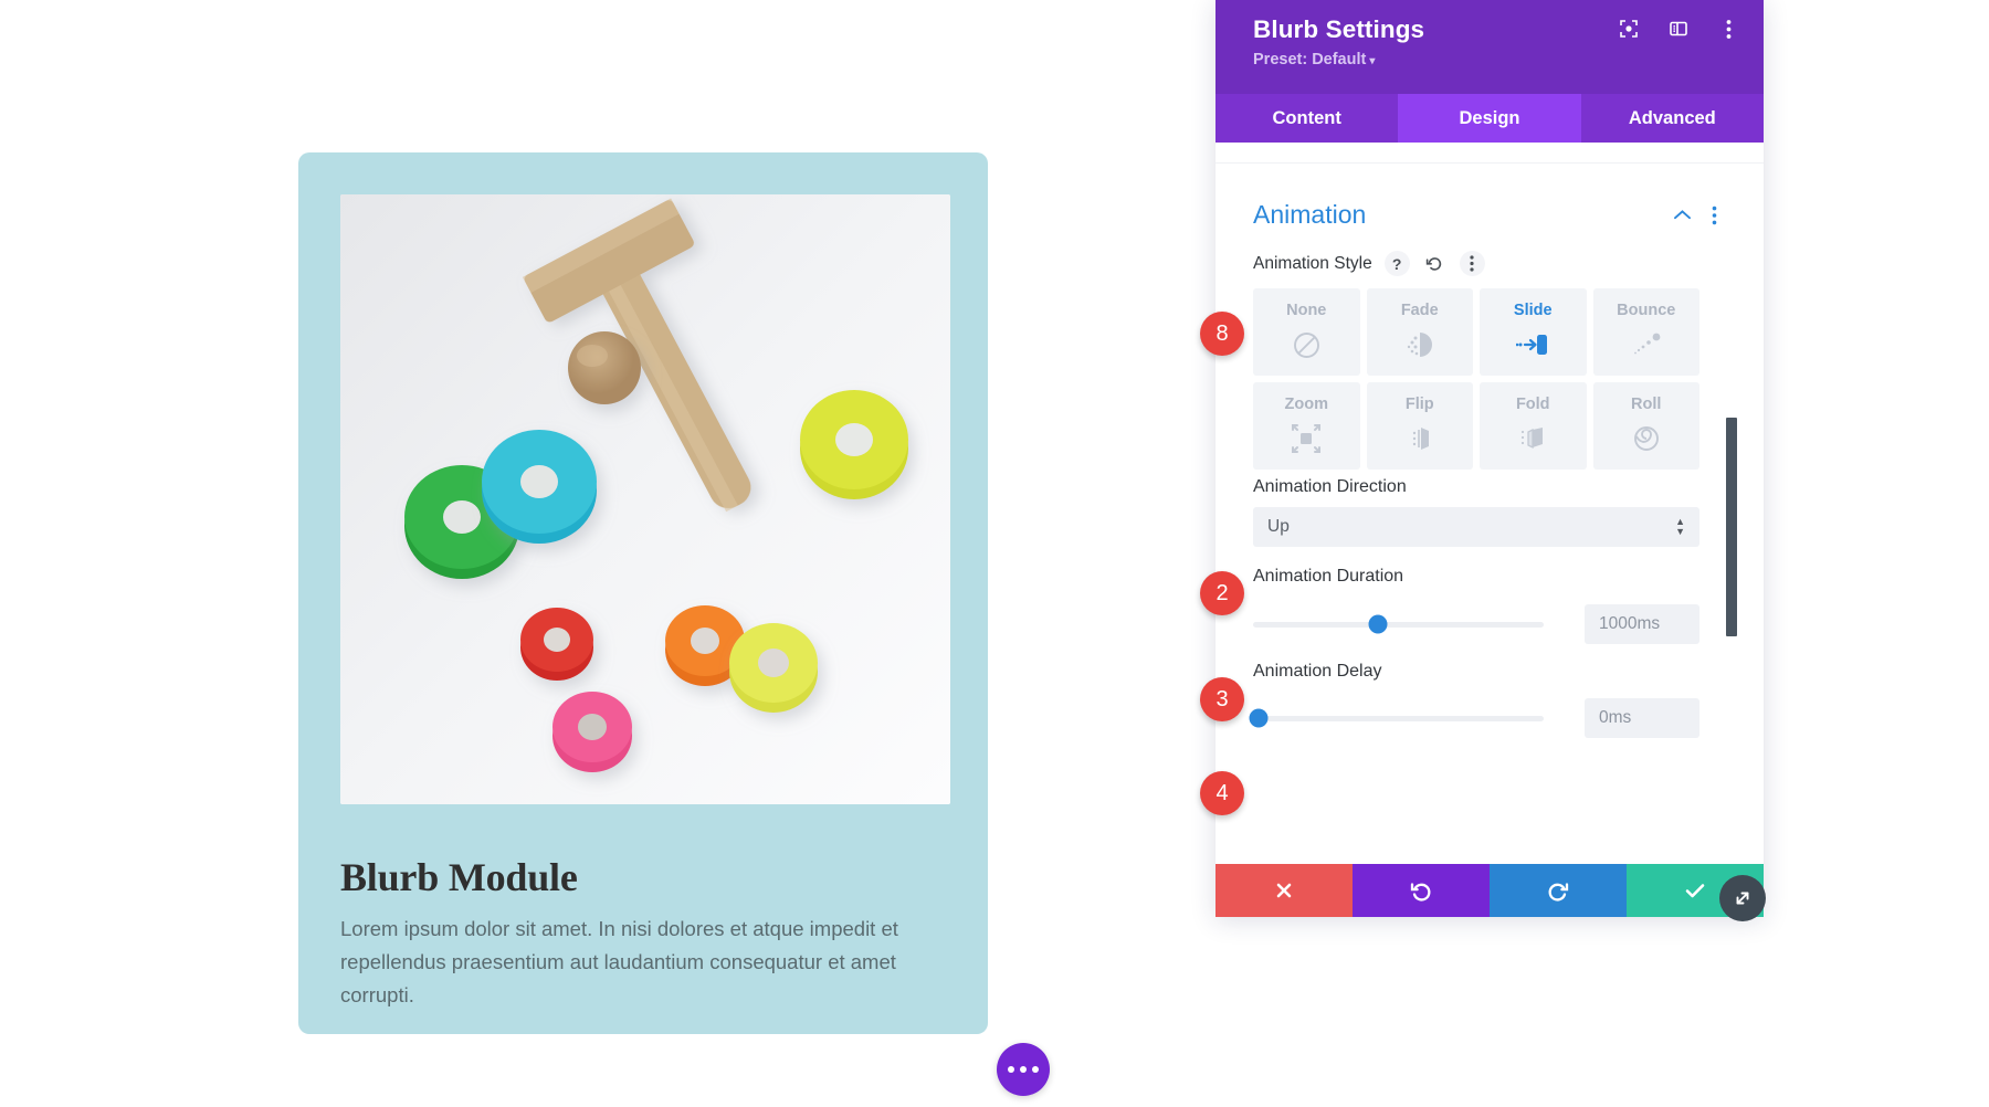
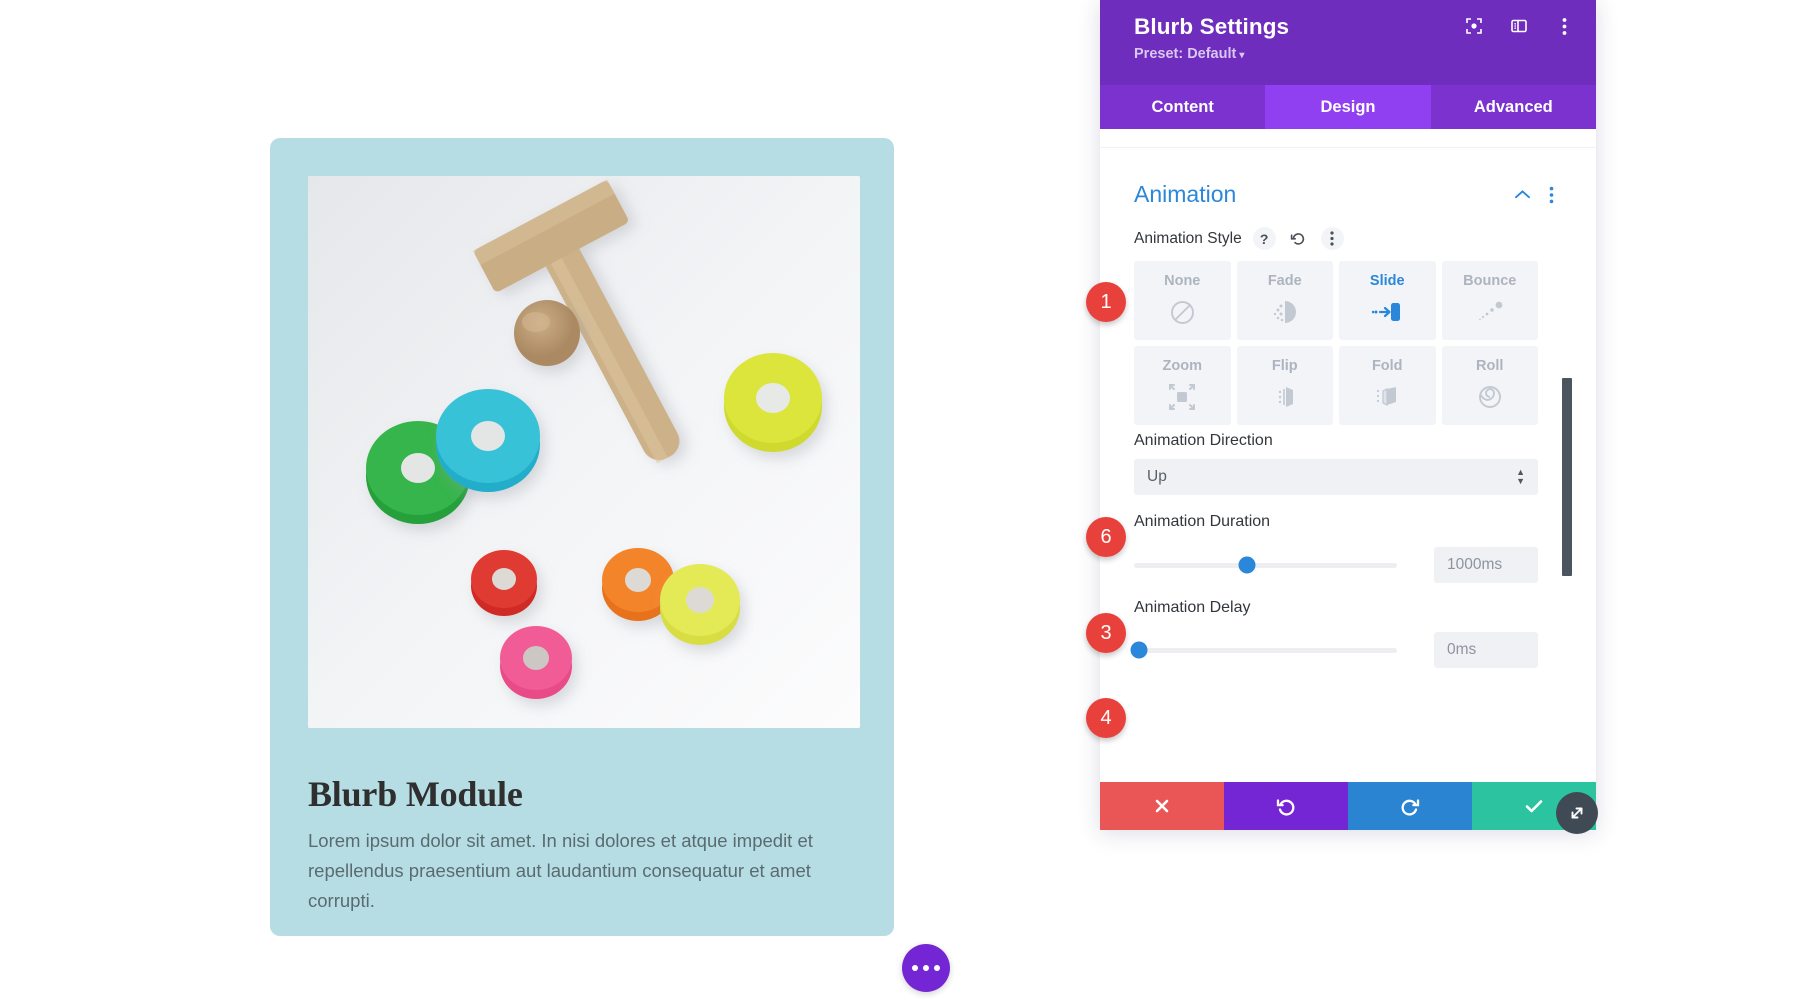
  Blurb Module
  Lorem ipsum dolor sit amet. In nisi dolores et atque impedit et repellendus praesentium aut laudantium consequatur et amet corrupti.
  Blurb Settings
  Preset: Default ▾
  Content
  Design
  Advanced
  Animation
  Animation Style
  ?
  None
  Fade
  Slide
  Bounce
  Zoom
  Flip
  Fold
  Roll
  Animation Direction
  Up
  ▲
  ▼
  Animation Duration
  1000ms
  Animation Delay
  0ms
- 8
+ 1
- 2
+ 6
  3
  4
